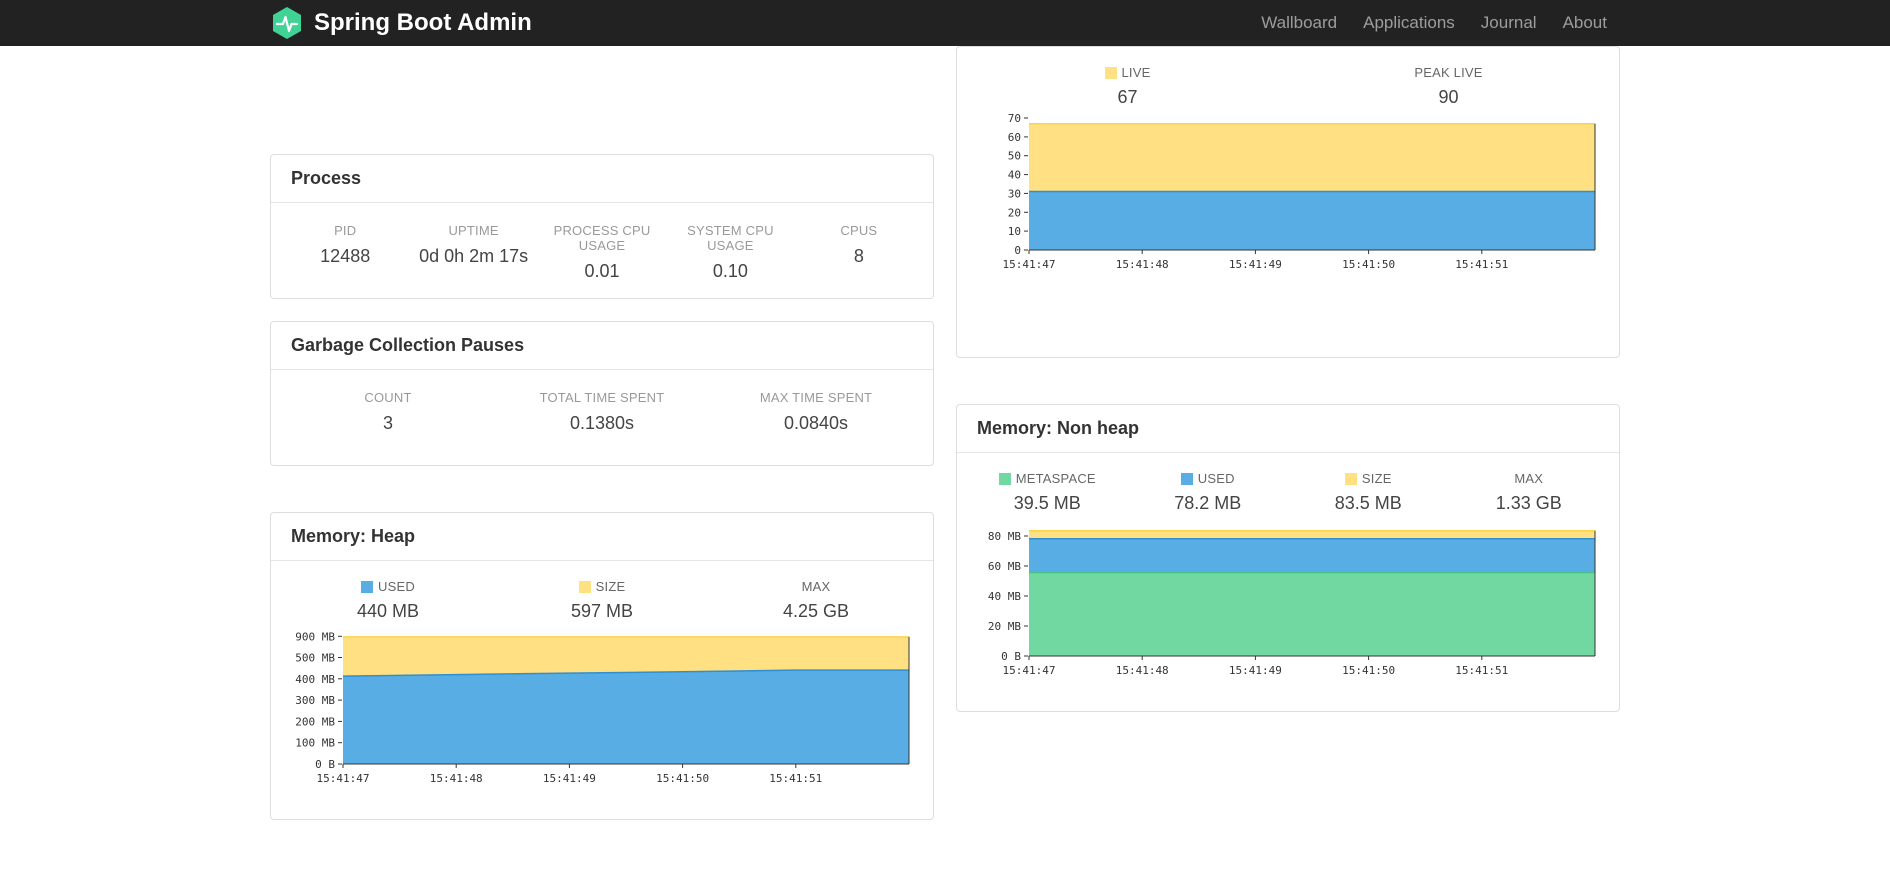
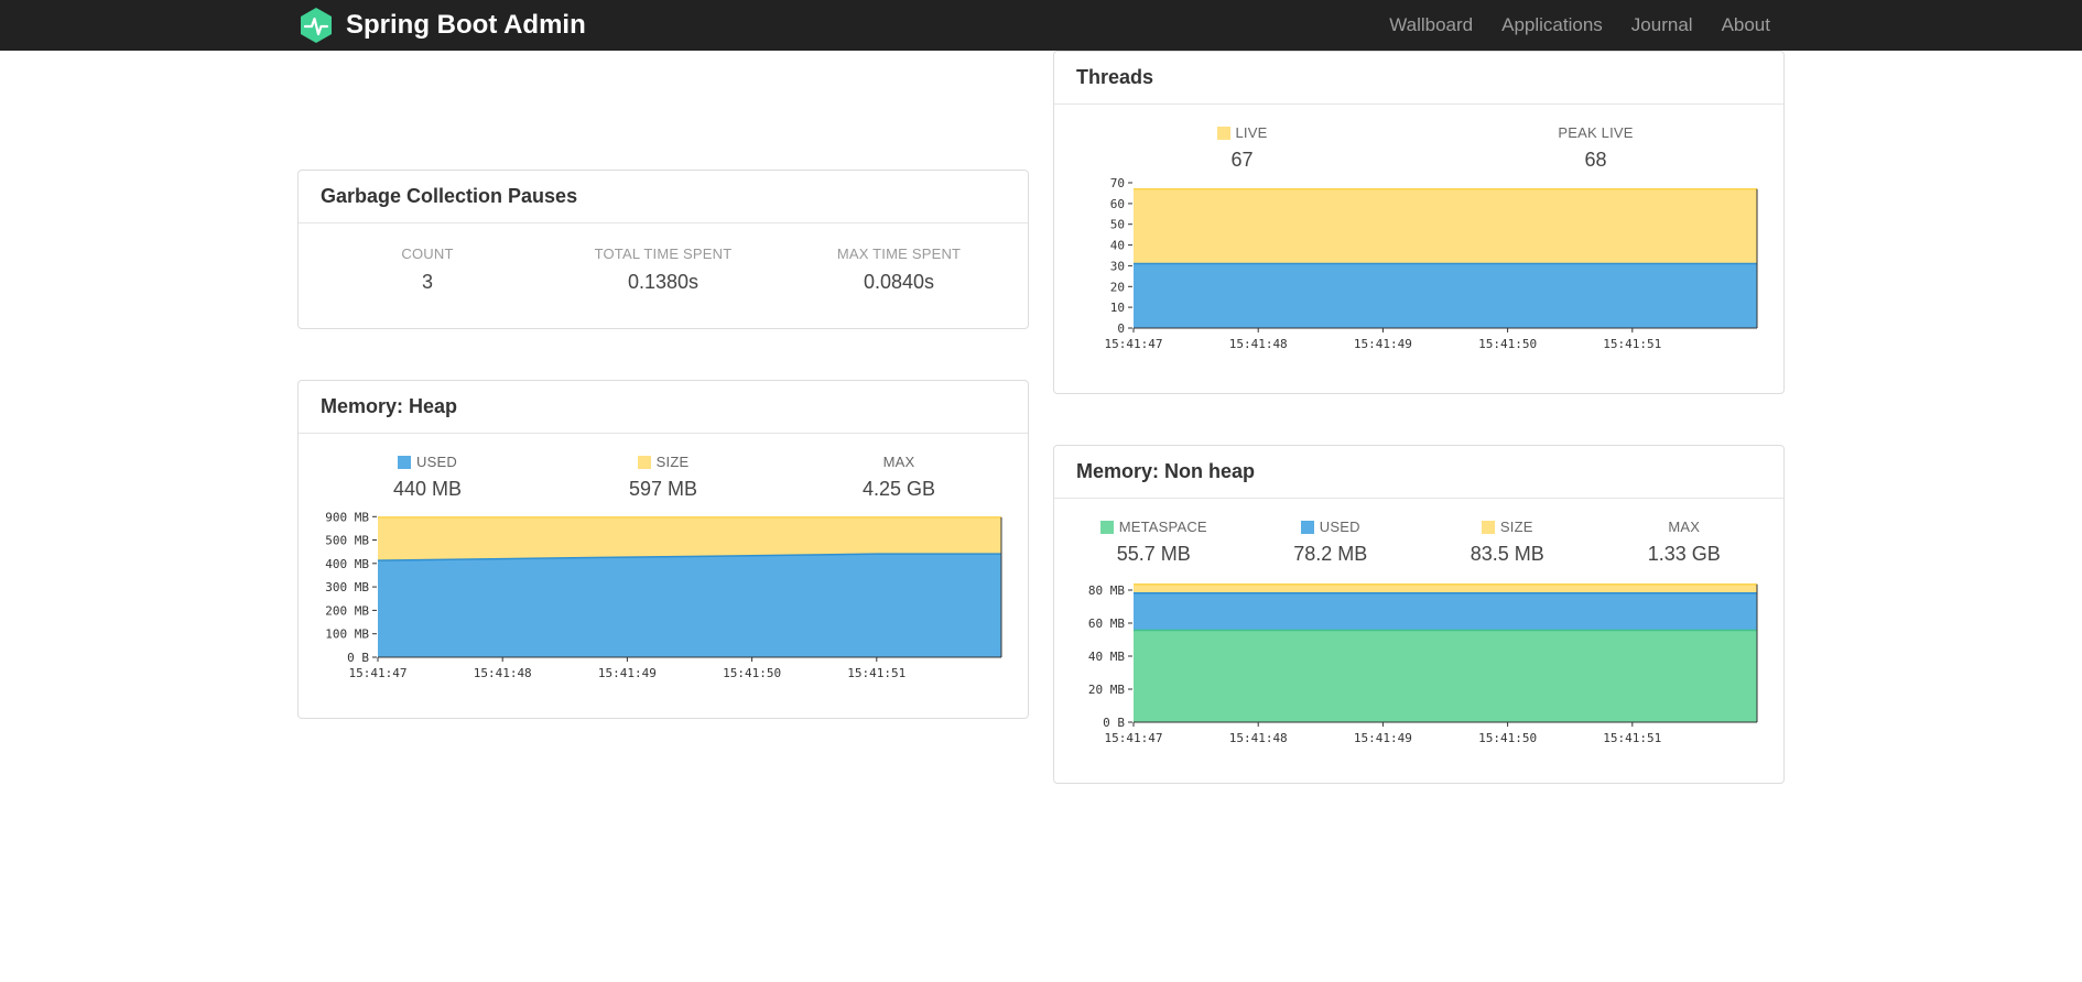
  Spring Boot Admin
  Wallboard
  Applications
  Journal
  About
- Process
- PID
- 12488
- UPTIME
- 0d 0h 2m 17s
- PROCESS CPU USAGE
- 0.01
- SYSTEM CPU USAGE
- 0.10
- CPUS
- 8
  Garbage Collection Pauses
  COUNT
  3
  TOTAL TIME SPENT
  0.1380s
  MAX TIME SPENT
  0.0840s
  Memory: Heap
  USED
  440 MB
  SIZE
  597 MB
  MAX
  4.25 GB
  0 B
  100 MB
  200 MB
  300 MB
  400 MB
  500 MB
  900 MB
  15:41:47
  15:41:48
  15:41:49
  15:41:50
  15:41:51
+ Threads
  LIVE
  67
  PEAK LIVE
- 90
+ 68
  0
  10
  20
  30
  40
  50
  60
  70
  15:41:47
  15:41:48
  15:41:49
  15:41:50
  15:41:51
  Memory: Non heap
  METASPACE
- 39.5 MB
+ 55.7 MB
  USED
  78.2 MB
  SIZE
  83.5 MB
  MAX
  1.33 GB
  0 B
  20 MB
  40 MB
  60 MB
  80 MB
  15:41:47
  15:41:48
  15:41:49
  15:41:50
  15:41:51
